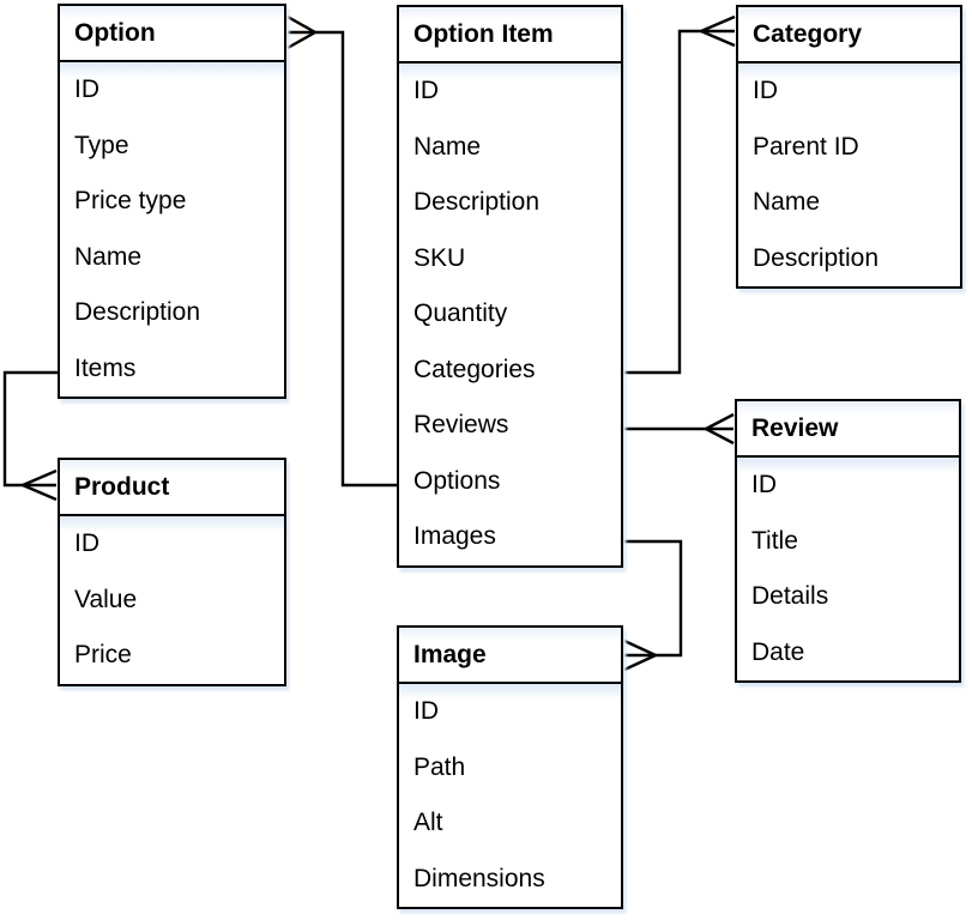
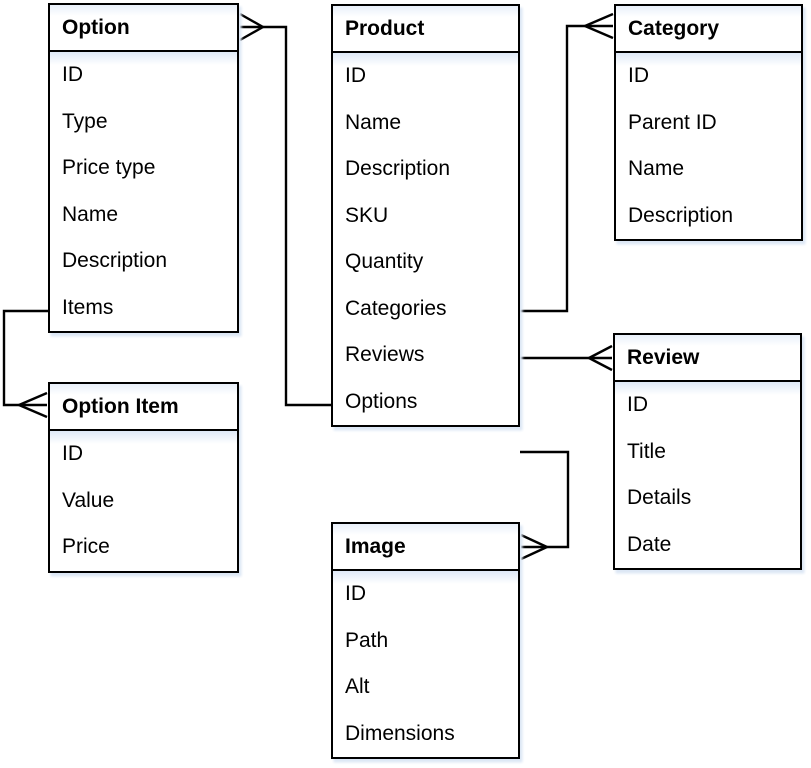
  Option
  ID
  Type
  Price type
  Name
  Description
  Items
- Option Item
+ Product
  ID
  Name
  Description
  SKU
  Quantity
  Categories
  Reviews
  Options
- Images
  Category
  ID
  Parent ID
  Name
  Description
- Product
+ Option Item
  ID
  Value
  Price
  Review
  ID
  Title
  Details
  Date
  Image
  ID
  Path
  Alt
  Dimensions
